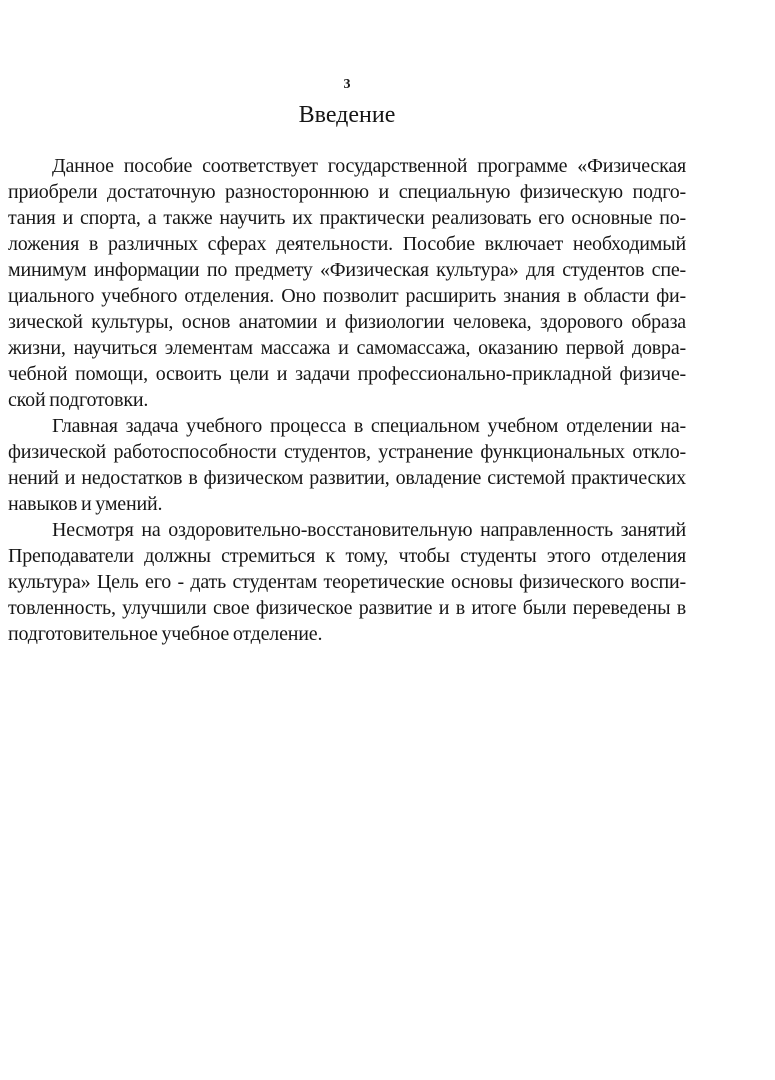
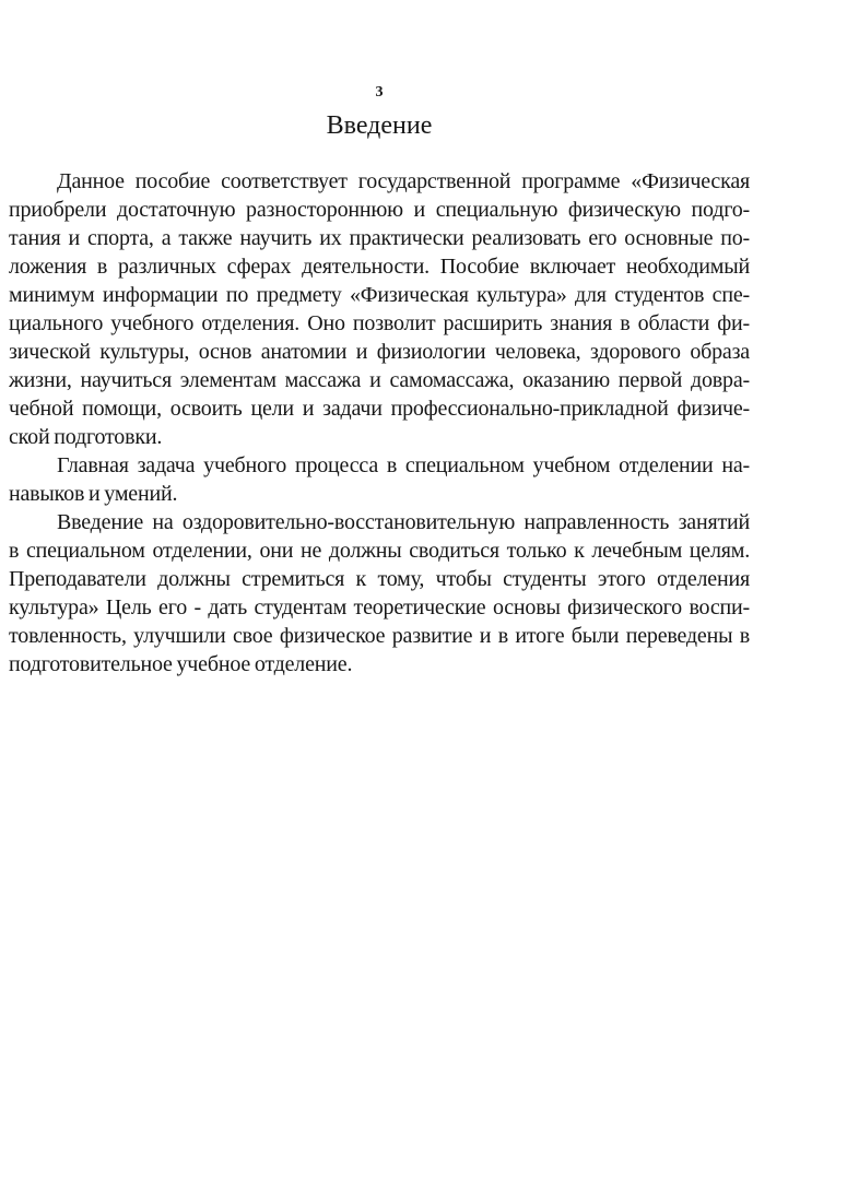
  3
  Введение
  Данное пособие соответствует государственной программе «Физическая
  приобрели достаточную разностороннюю и специальную физическую подго-
  тания и спорта, а также научить их практически реализовать его основные по-
  ложения в различных сферах деятельности. Пособие включает необходимый
  минимум информации по предмету «Физическая культура» для студентов спе-
  циального учебного отделения. Оно позволит расширить знания в области фи-
  зической культуры, основ анатомии и физиологии человека, здорового образа
  жизни, научиться элементам массажа и самомассажа, оказанию первой довра-
  чебной помощи, освоить цели и задачи профессионально-прикладной физиче-
  ской подготовки.
  Главная задача учебного процесса в специальном учебном отделении на-
- физической работоспособности студентов, устранение функциональных откло-
- нений и недостатков в физическом развитии, овладение системой практических
  навыков и умений.
- Несмотря на оздоровительно-восстановительную направленность занятий
+ Введение на оздоровительно-восстановительную направленность занятий
+ в специальном отделении, они не должны сводиться только к лечебным целям.
  Преподаватели должны стремиться к тому, чтобы студенты этого отделения
  культура» Цель его - дать студентам теоретические основы физического воспи-
  товленность, улучшили свое физическое развитие и в итоге были переведены в
  подготовительное учебное отделение.
